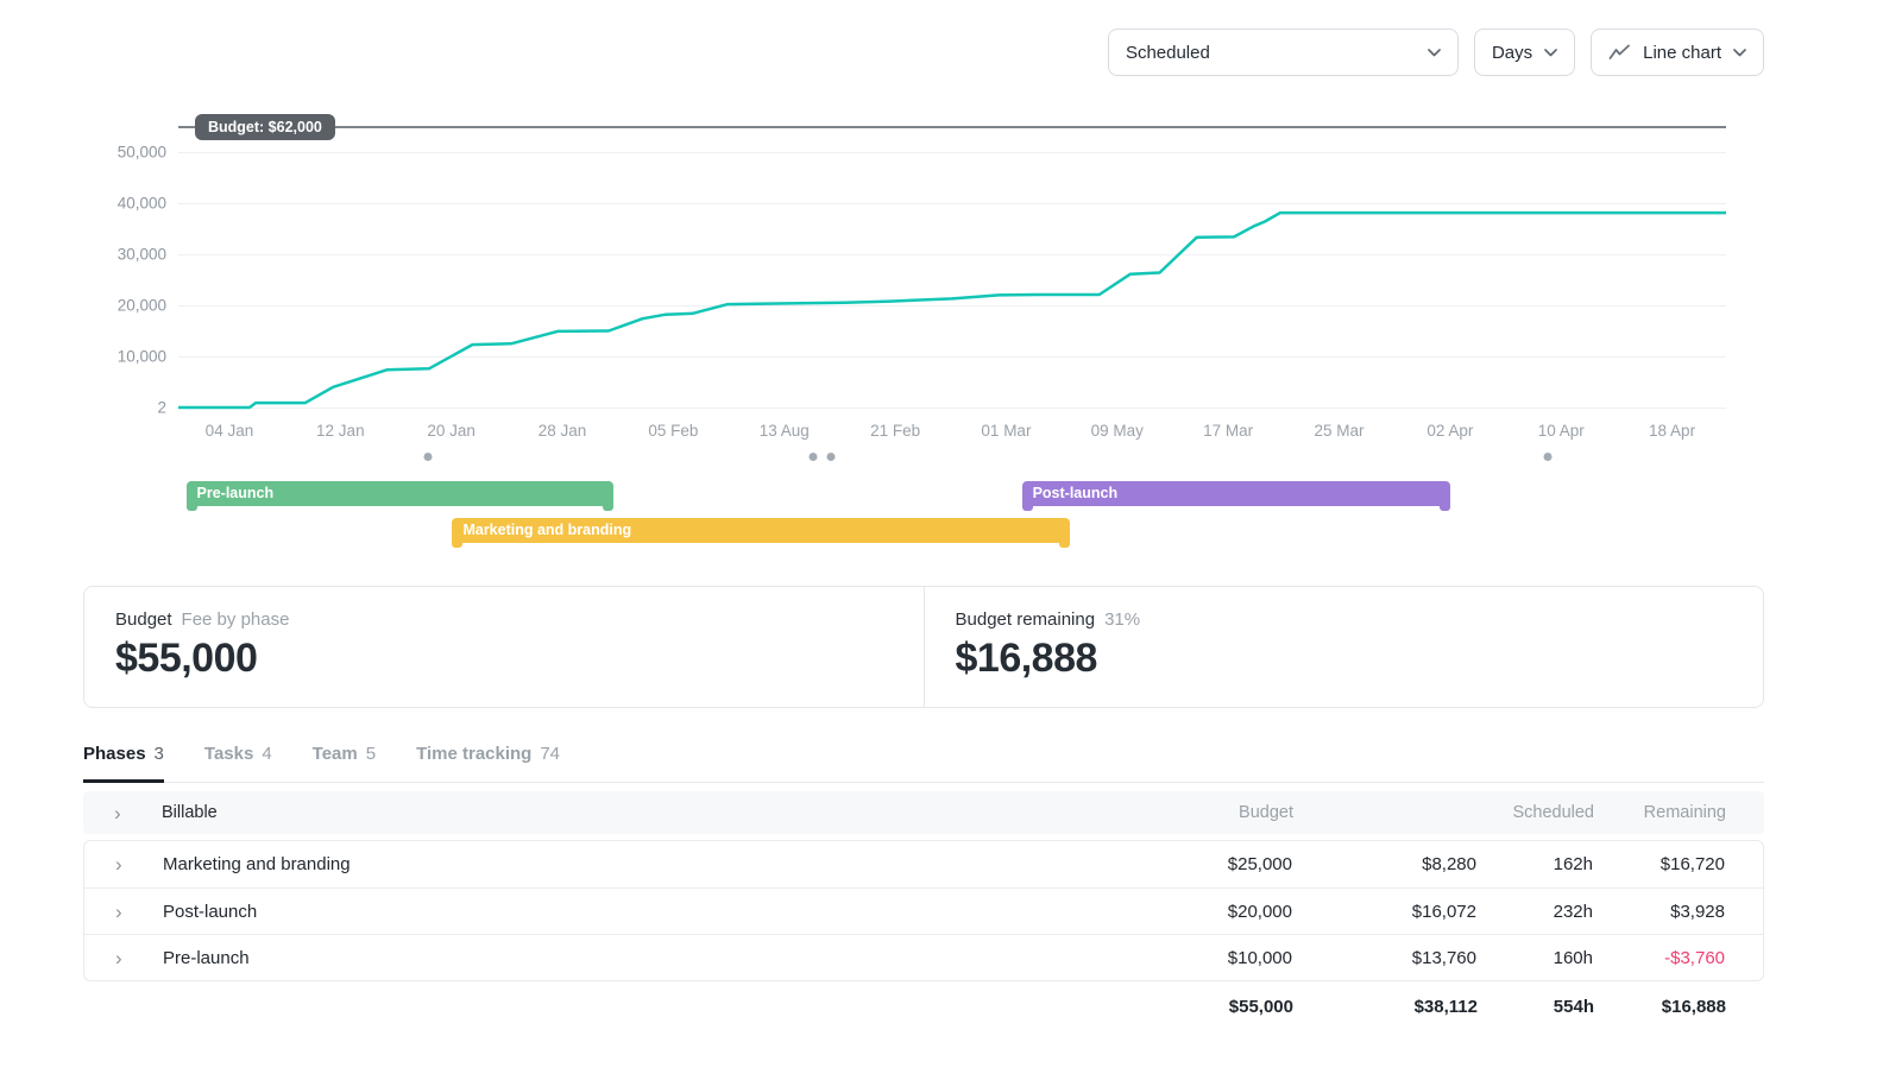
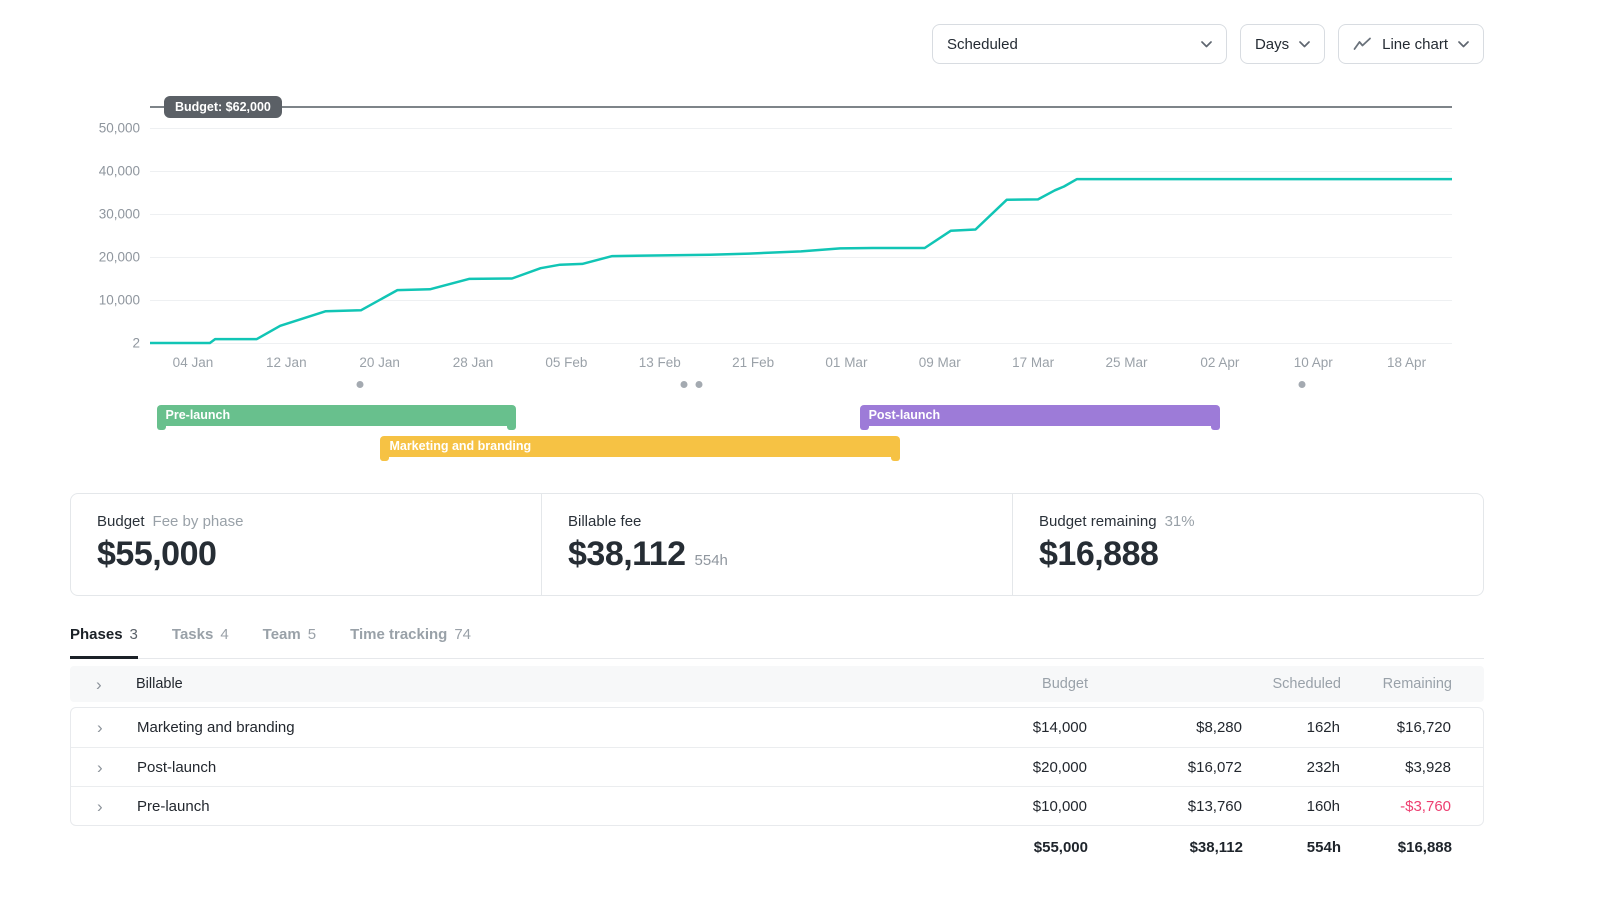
  Scheduled
  Days
  Line chart
  2
  10,000
  20,000
  30,000
  40,000
  50,000
  Budget: $62,000
  04 Jan
  12 Jan
  20 Jan
  28 Jan
  05 Feb
- 13 Aug
+ 13 Feb
  21 Feb
  01 Mar
- 09 May
+ 09 Mar
  17 Mar
  25 Mar
  02 Apr
  10 Apr
  18 Apr
  Pre-launch
  Marketing and branding
  Post-launch
  Budget Fee by phase
  $55,000
+ Billable fee
+ $38,112 554h
  Budget remaining 31%
  $16,888
  Phases
  3
  Tasks
  4
  Team
  5
  Time tracking
  74
  ›
  Billable
  Budget
  Scheduled
  Remaining
  ›
  Marketing and branding
- $25,000
+ $14,000
  $8,280
  162h
  $16,720
  ›
  Post-launch
  $20,000
  $16,072
  232h
  $3,928
  ›
  Pre-launch
  $10,000
  $13,760
  160h
  -$3,760
  $55,000
  $38,112
  554h
  $16,888
